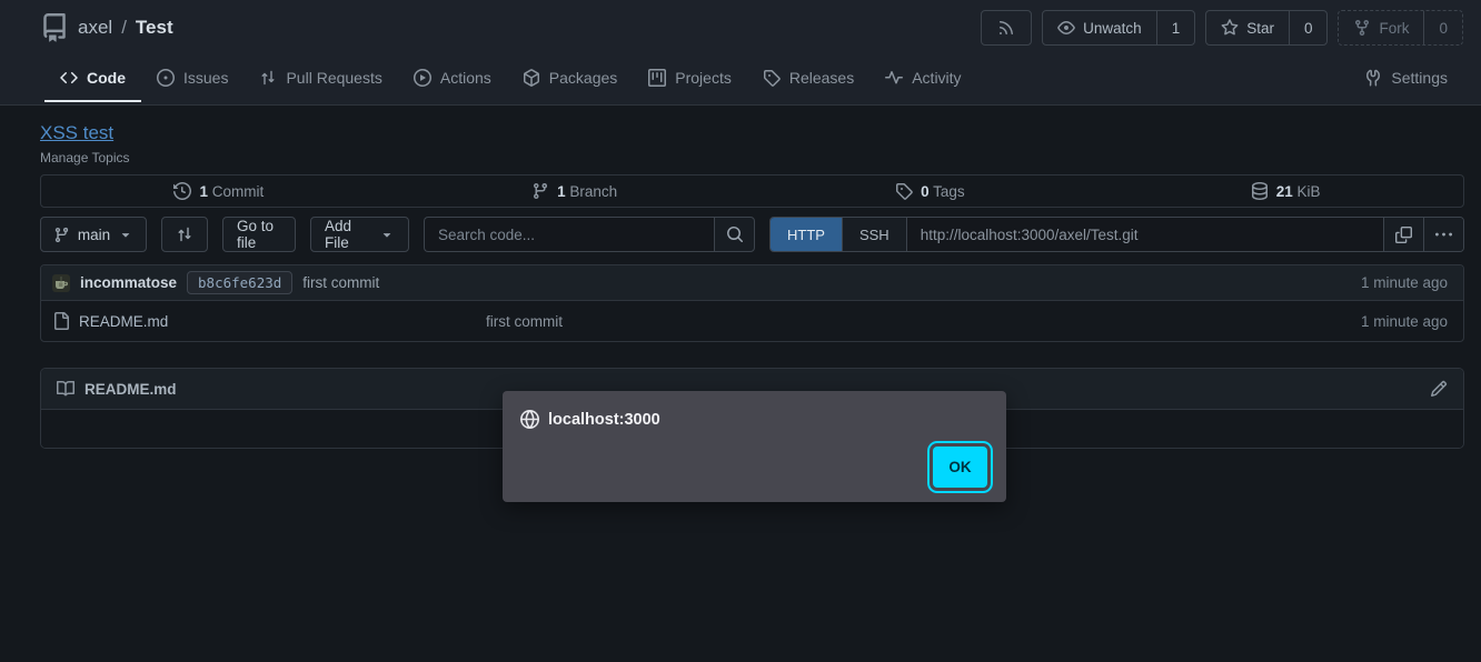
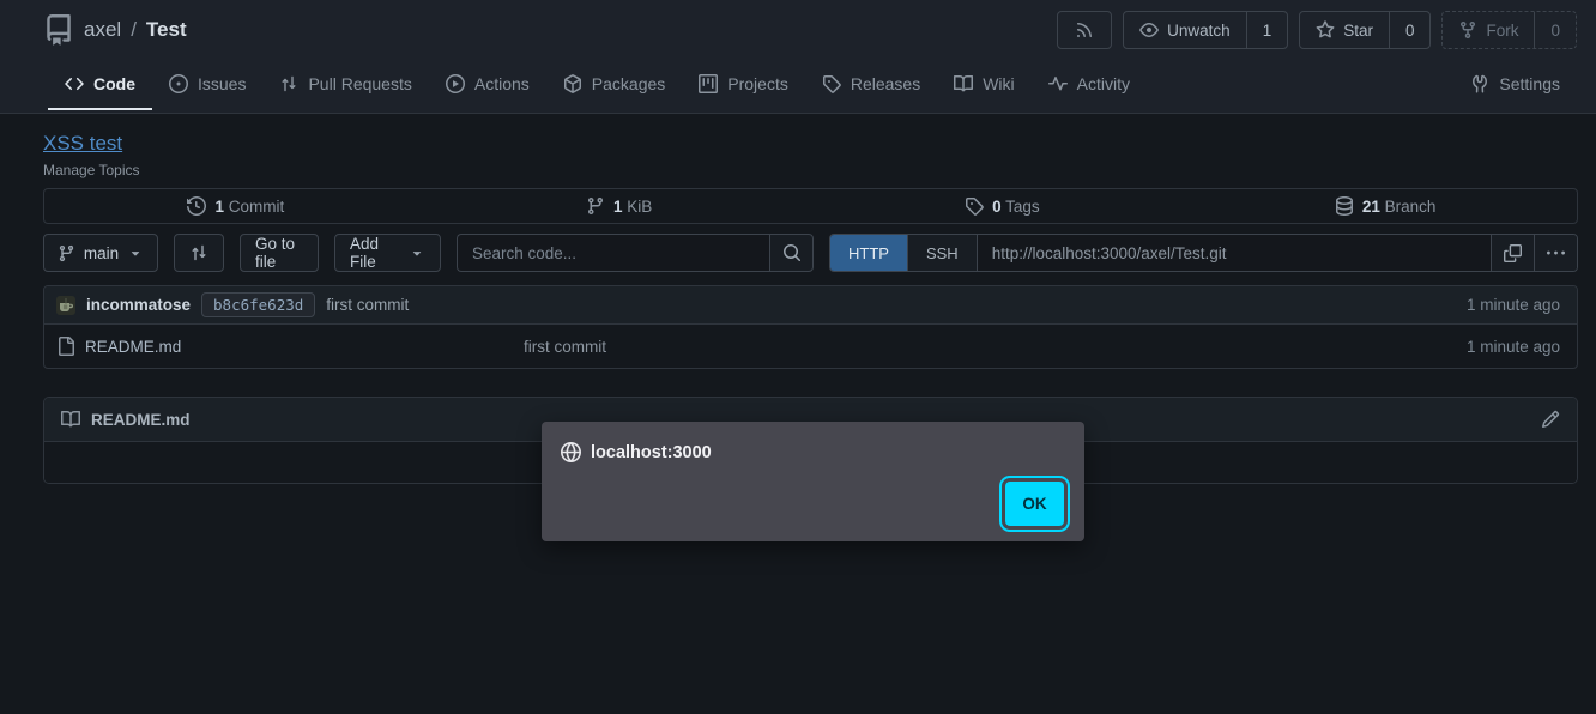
  axel
  /
  Test
  Unwatch
  1
  Star
  0
  Fork
  0
  Code
  Issues
  Pull Requests
  Actions
  Packages
  Projects
  Releases
+ Wiki
  Activity
  Settings
  XSS test
  Manage Topics
  1 Commit
- 1 Branch
+ 1 KiB
  0 Tags
- 21 KiB
+ 21 Branch
  main
  Go to file
  Add File
  Search code...
  HTTP
  SSH
  http://localhost:3000/axel/Test.git
  incommatose
  b8c6fe623d
  first commit
  1 minute ago
  README.md
  first commit
  1 minute ago
  README.md
  localhost:3000
  OK
